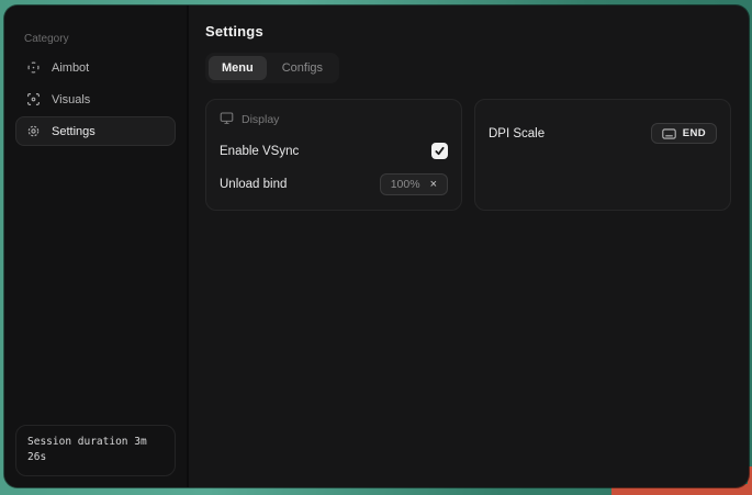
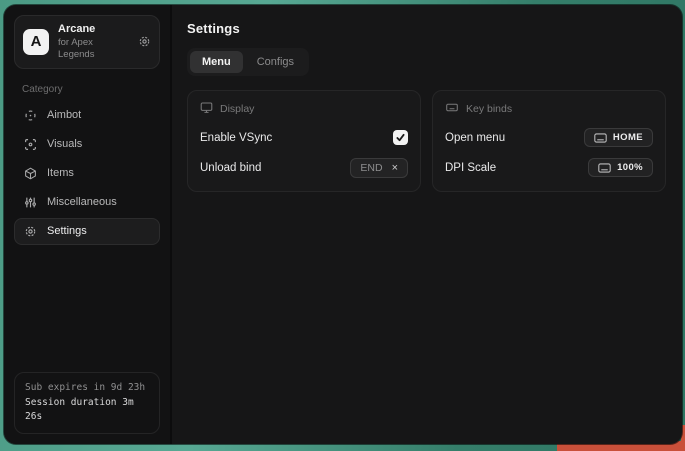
+ A
+ Arcane
+ for Apex Legends
  Category
  Aimbot
  Visuals
+ Items
+ Miscellaneous
  Settings
+ Sub expires in 9d 23h
  Session duration 3m 26s
  Settings
  Menu
  Configs
  Display
  Enable VSync
  Unload bind
- 100%
+ END
  ×
+ Key binds
+ Open menu
+ HOME
  DPI Scale
- END
+ 100%
